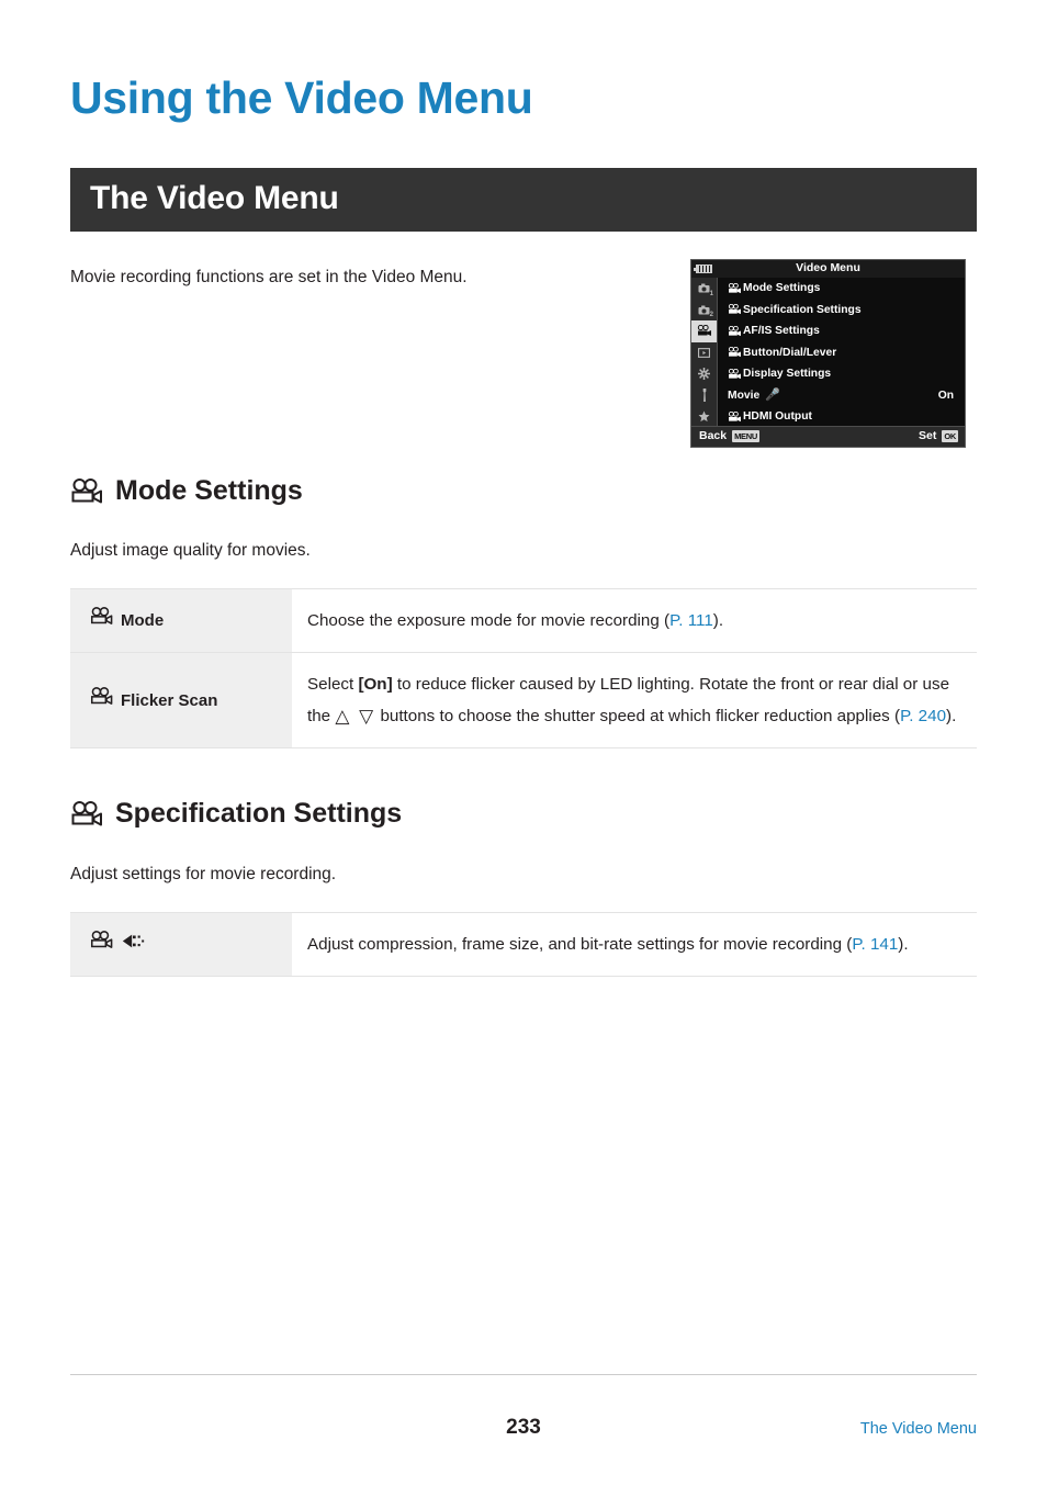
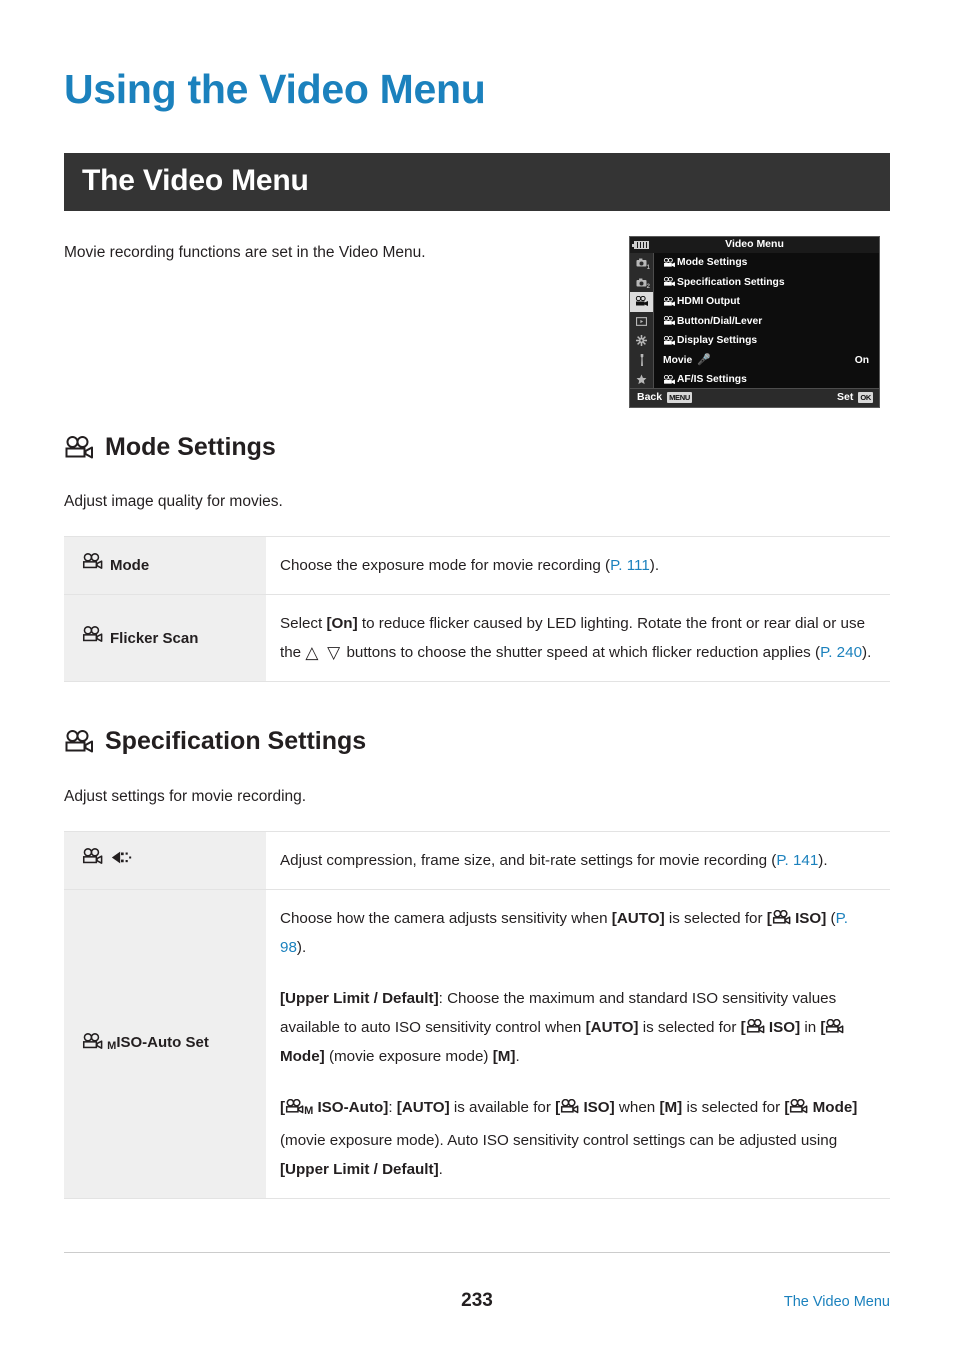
  Using the Video Menu
  The Video Menu
  Movie recording functions are set in the Video Menu.
  Video Menu
  Mode Settings
  Specification Settings
- AF/IS Settings
+ HDMI Output
  Button/Dial/Lever
  Display Settings
  Movie
  🎤
  On
- HDMI Output
+ AF/IS Settings
  Back
  MENU
  Set
  OK
  Mode Settings
  Adjust image quality for movies.
  Mode	Choose the exposure mode for movie recording (P. 111).
  Flicker Scan	Select [On] to reduce flicker caused by LED lighting. Rotate the front or rear dial or use the △ ▽ buttons to choose the shutter speed at which flicker reduction applies (P. 240).
  Specification Settings
  Adjust settings for movie recording.
  	Adjust compression, frame size, and bit-rate settings for movie recording (P. 141).
+ MISO-Auto Set	Choose how the camera adjusts sensitivity when [AUTO] is selected for [ ISO] (P. 98). [Upper Limit / Default]: Choose the maximum and standard ISO sensitivity values available to auto ISO sensitivity control when [AUTO] is selected for [ ISO] in [ Mode] (movie exposure mode) [M]. [ M ISO-Auto]: [AUTO] is available for [ ISO] when [M] is selected for [ Mode] (movie exposure mode). Auto ISO sensitivity control settings can be adjusted using [Upper Limit / Default].
  233
  The Video Menu
